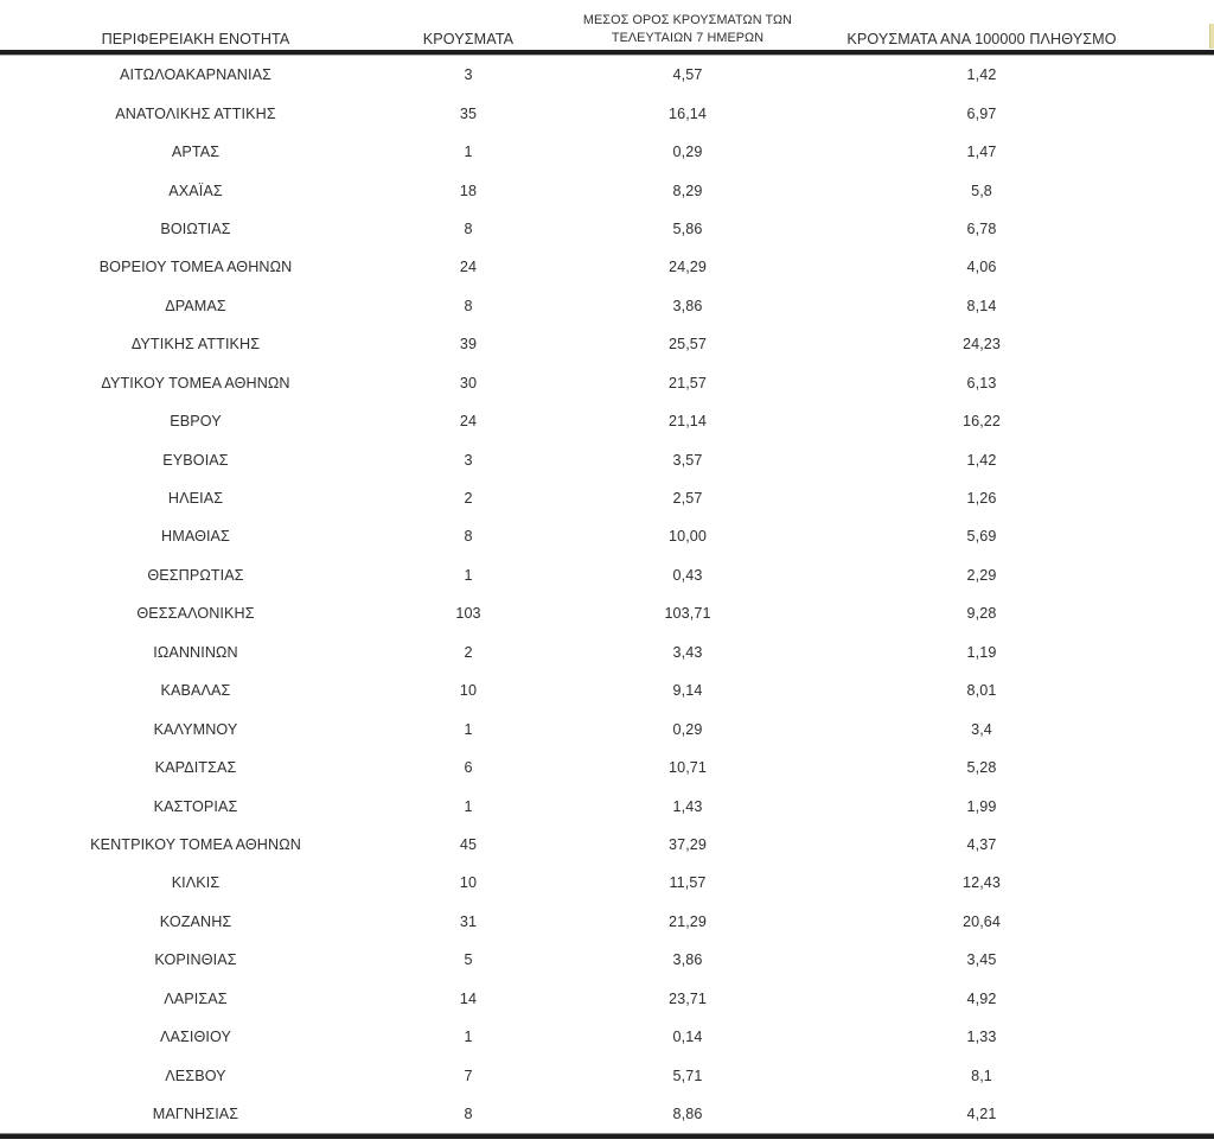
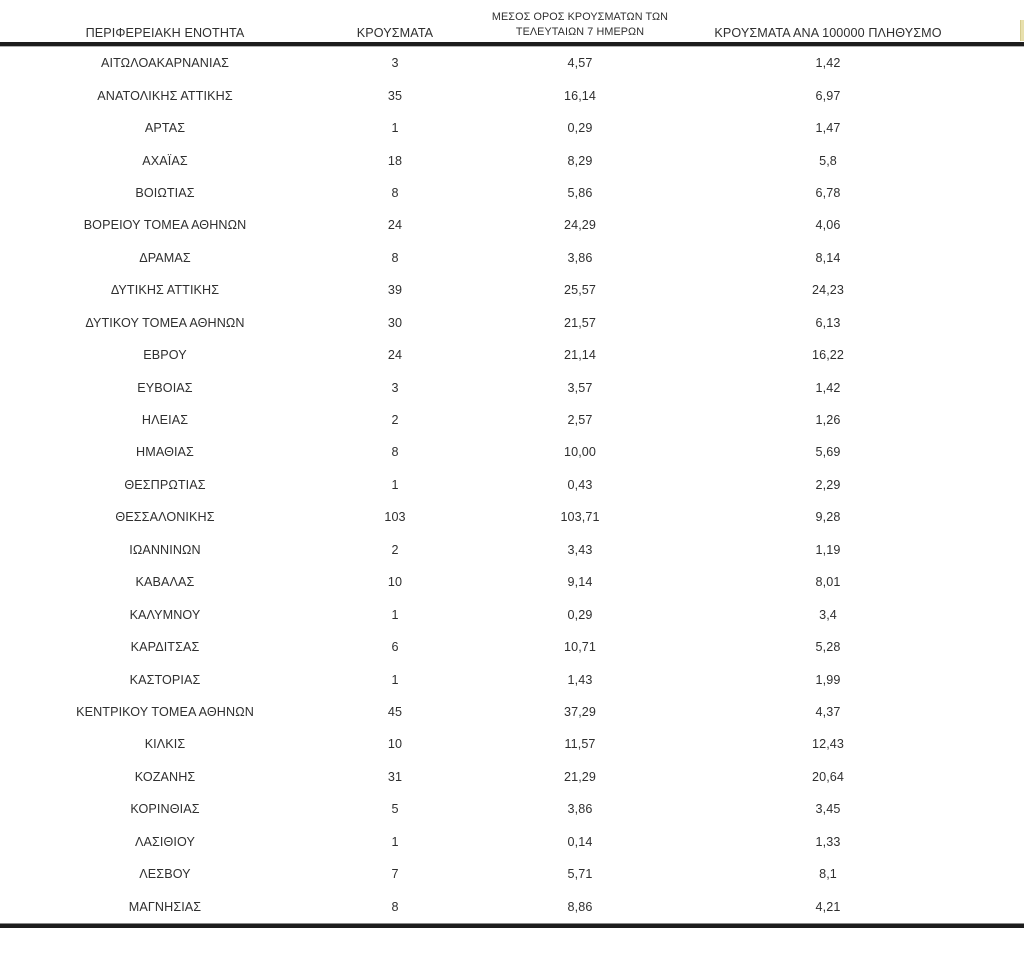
  ΠΕΡΙΦΕΡΕΙΑΚΗ ΕΝΟΤΗΤΑ
  ΚΡΟΥΣΜΑΤΑ
  ΜΕΣΟΣ ΟΡΟΣ ΚΡΟΥΣΜΑΤΩΝ ΤΩΝ
  ΤΕΛΕΥΤΑΙΩΝ 7 ΗΜΕΡΩΝ
  ΚΡΟΥΣΜΑΤΑ ΑΝΑ 100000 ΠΛΗΘΥΣΜΟ
  ΑΙΤΩΛΟΑΚΑΡΝΑΝΙΑΣ
  3
  4,57
  1,42
  ΑΝΑΤΟΛΙΚΗΣ ΑΤΤΙΚΗΣ
  35
  16,14
  6,97
  ΑΡΤΑΣ
  1
  0,29
  1,47
  ΑΧΑΪΑΣ
  18
  8,29
  5,8
  ΒΟΙΩΤΙΑΣ
  8
  5,86
  6,78
  ΒΟΡΕΙΟΥ ΤΟΜΕΑ ΑΘΗΝΩΝ
  24
  24,29
  4,06
  ΔΡΑΜΑΣ
  8
  3,86
  8,14
  ΔΥΤΙΚΗΣ ΑΤΤΙΚΗΣ
  39
  25,57
  24,23
  ΔΥΤΙΚΟΥ ΤΟΜΕΑ ΑΘΗΝΩΝ
  30
  21,57
  6,13
  ΕΒΡΟΥ
  24
  21,14
  16,22
  ΕΥΒΟΙΑΣ
  3
  3,57
  1,42
  ΗΛΕΙΑΣ
  2
  2,57
  1,26
  ΗΜΑΘΙΑΣ
  8
  10,00
  5,69
  ΘΕΣΠΡΩΤΙΑΣ
  1
  0,43
  2,29
  ΘΕΣΣΑΛΟΝΙΚΗΣ
  103
  103,71
  9,28
  ΙΩΑΝΝΙΝΩΝ
  2
  3,43
  1,19
  ΚΑΒΑΛΑΣ
  10
  9,14
  8,01
  ΚΑΛΥΜΝΟΥ
  1
  0,29
  3,4
  ΚΑΡΔΙΤΣΑΣ
  6
  10,71
  5,28
  ΚΑΣΤΟΡΙΑΣ
  1
  1,43
  1,99
  ΚΕΝΤΡΙΚΟΥ ΤΟΜΕΑ ΑΘΗΝΩΝ
  45
  37,29
  4,37
  ΚΙΛΚΙΣ
  10
  11,57
  12,43
  ΚΟΖΑΝΗΣ
  31
  21,29
  20,64
  ΚΟΡΙΝΘΙΑΣ
  5
  3,86
  3,45
- ΛΑΡΙΣΑΣ
- 14
- 23,71
- 4,92
  ΛΑΣΙΘΙΟΥ
  1
  0,14
  1,33
  ΛΕΣΒΟΥ
  7
  5,71
  8,1
  ΜΑΓΝΗΣΙΑΣ
  8
  8,86
  4,21
